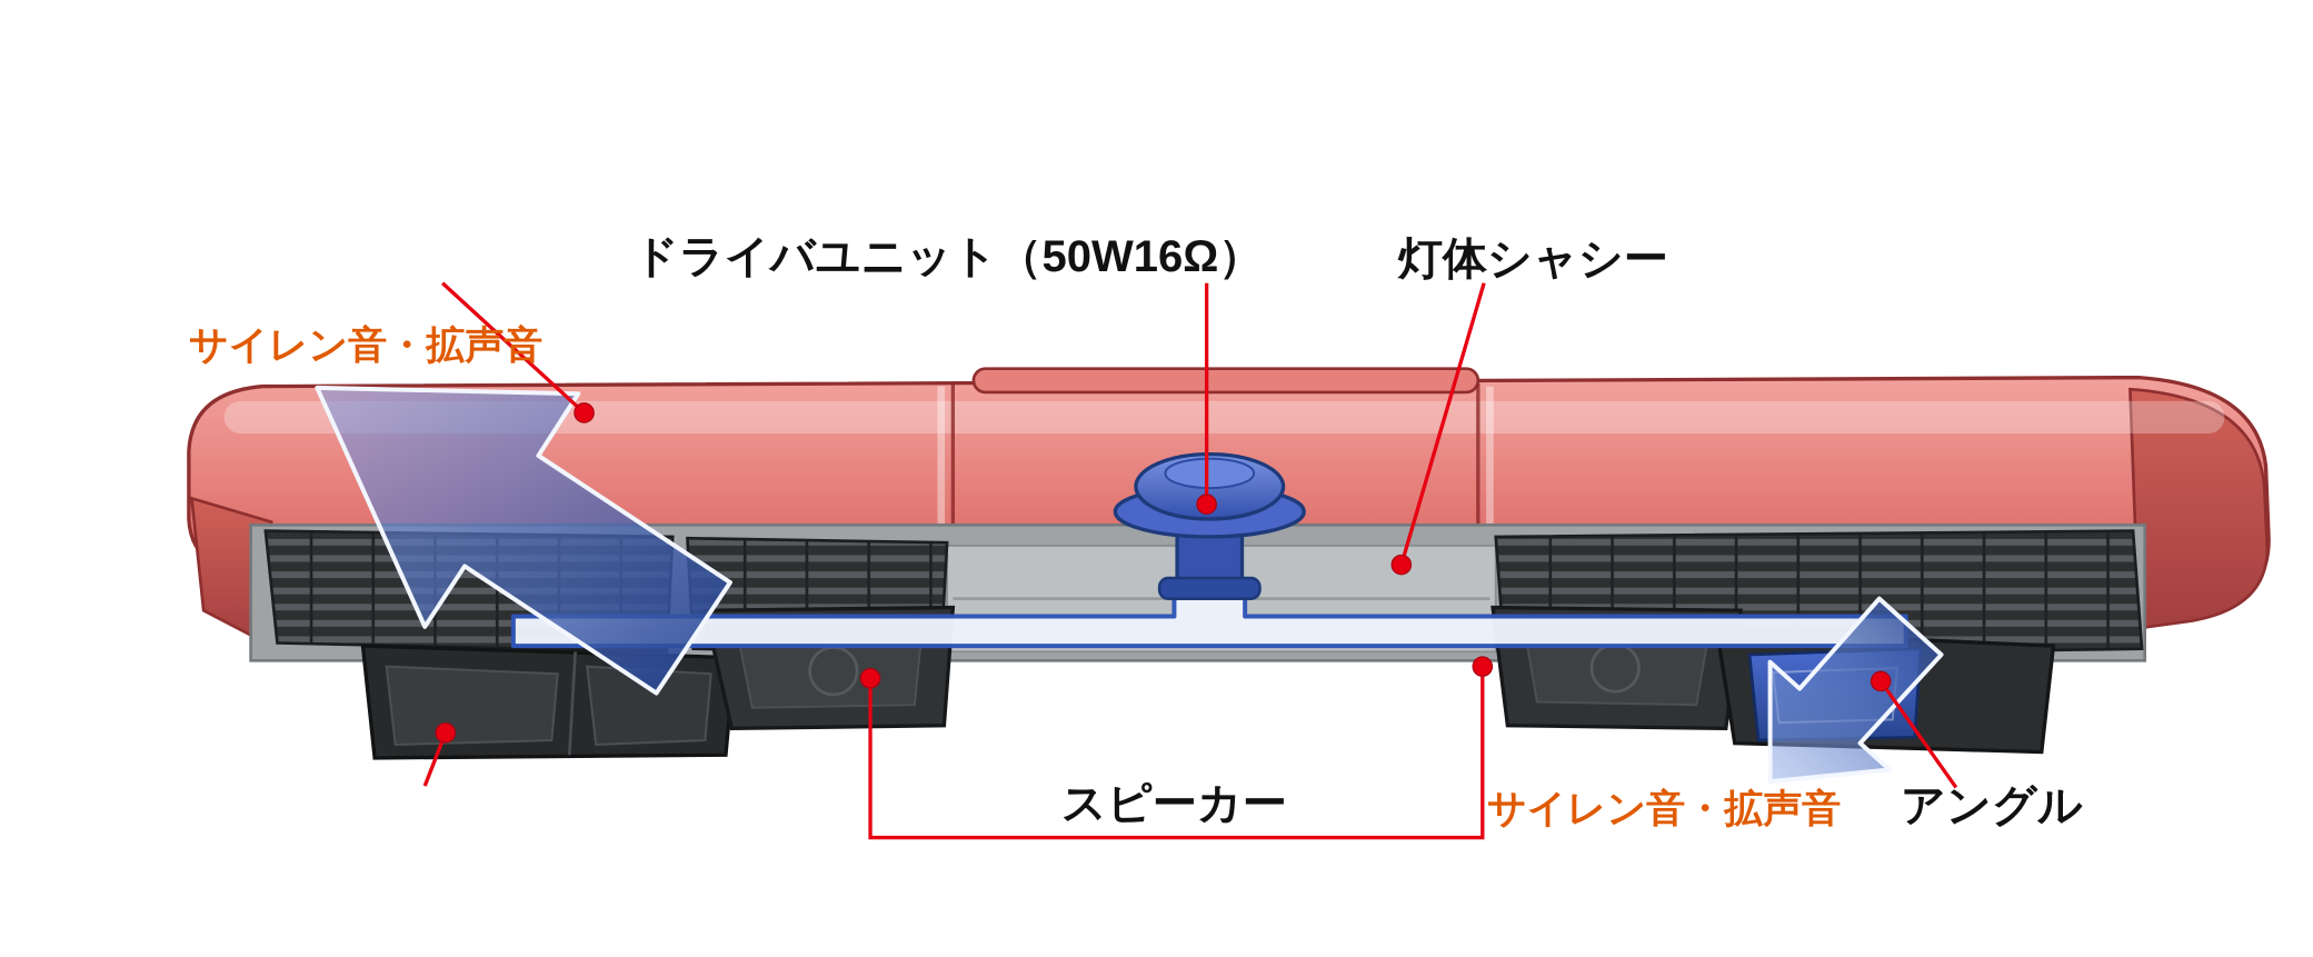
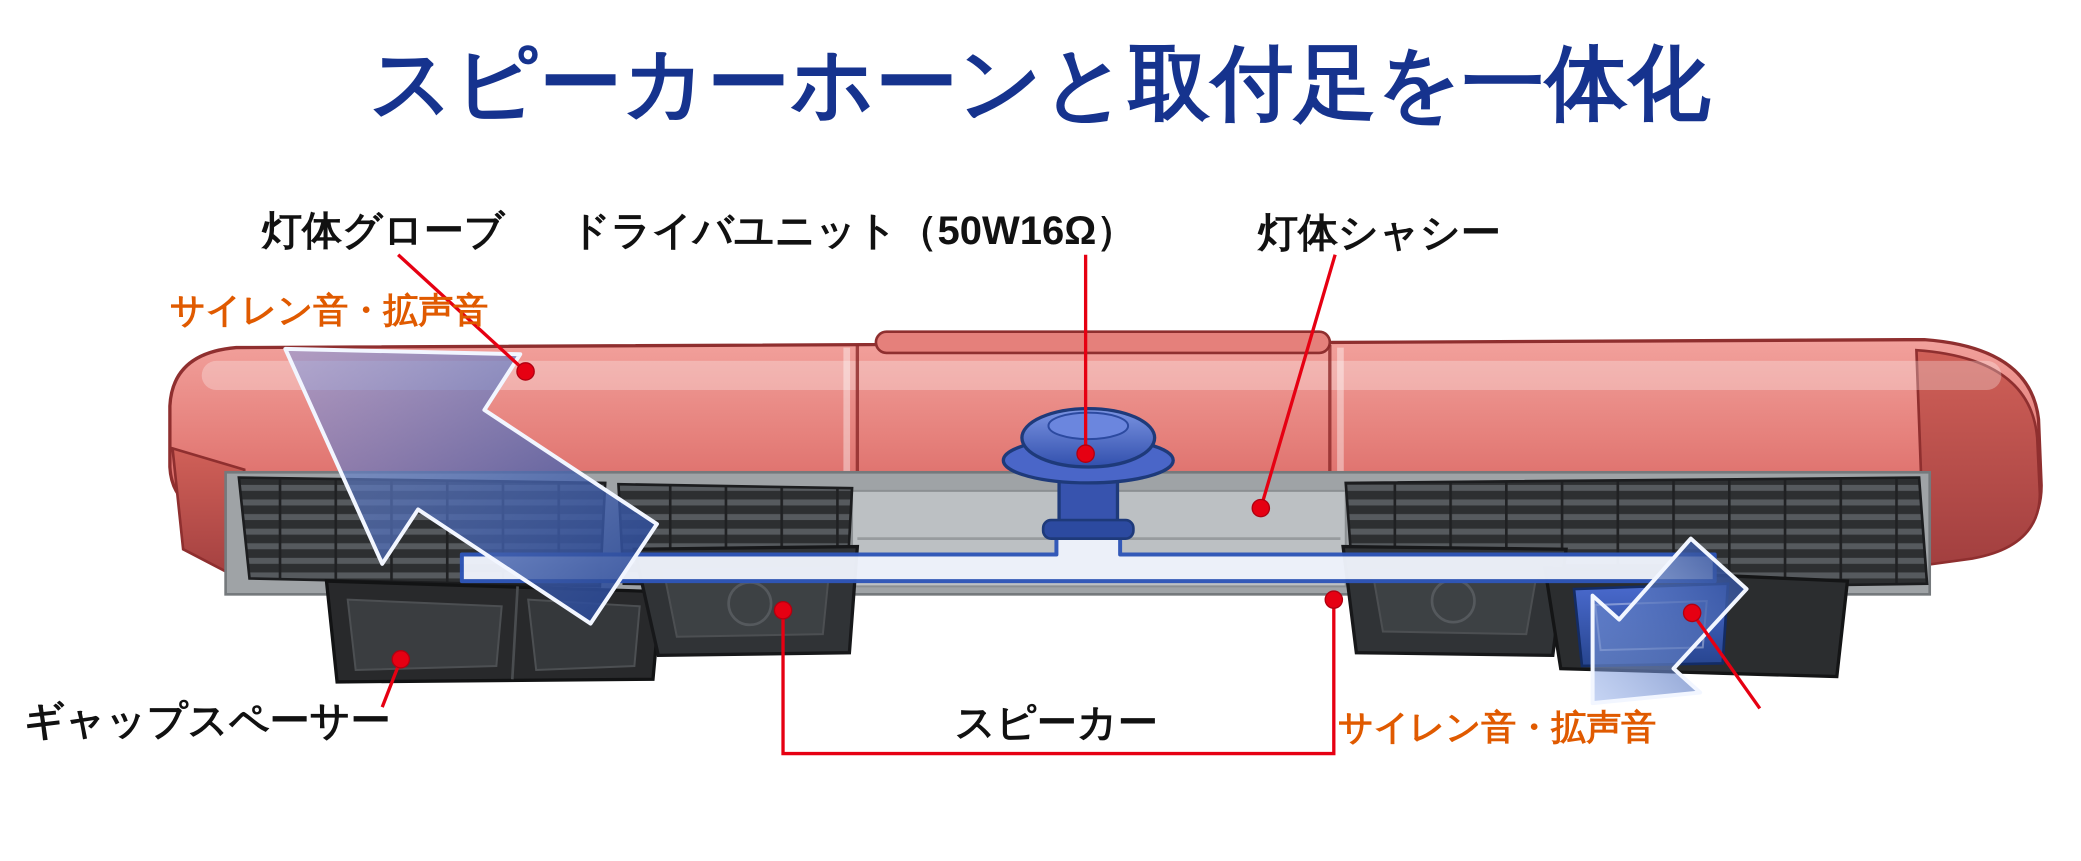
+ スピーカーホーンと取付足を一体化
+ 灯体グローブ
  ドライバユニット（50W16Ω）
  灯体シャシー
  サイレン音・拡声音
  サイレン音・拡声音
+ ギャップスペーサー
  スピーカー
- アングル
